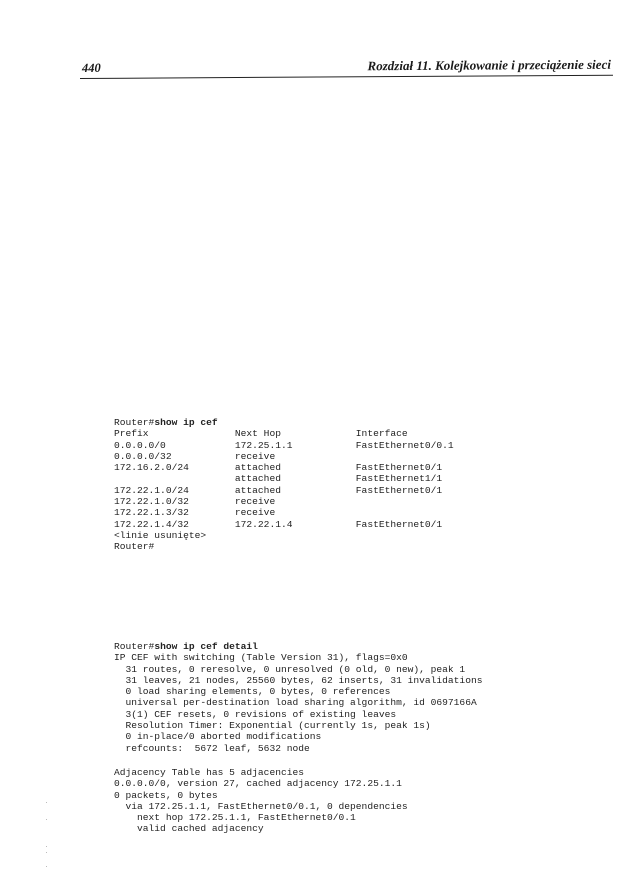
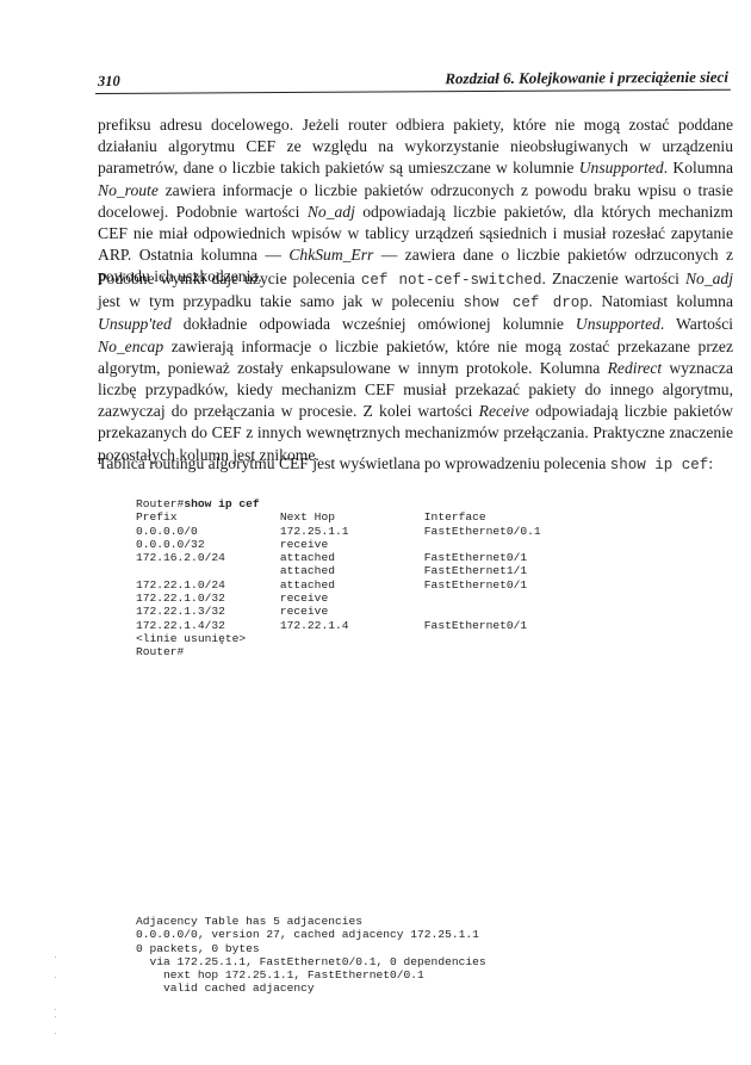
- 440
+ 310
- Rozdział 11. Kolejkowanie i przeciążenie sieci
+ Rozdział 6. Kolejkowanie i przeciążenie sieci
+ prefiksu adresu docelowego. Jeżeli router odbiera pakiety, które nie mogą zostać poddane działaniu algorytmu CEF ze względu na wykorzystanie nieobsługiwanych w urządzeniu parametrów, dane o liczbie takich pakietów są umieszczane w kolumnie Unsupported. Kolumna No_route zawiera informacje o liczbie pakietów odrzuconych z powodu braku wpisu o trasie docelowej. Podobnie wartości No_adj odpowiadają liczbie pakietów, dla których mechanizm CEF nie miał odpowiednich wpisów w tablicy urządzeń sąsiednich i musiał rozesłać zapytanie ARP. Ostatnia kolumna — ChkSum_Err — zawiera dane o liczbie pakietów odrzuconych z powodu ich uszkodzenia.
+ Podobne wyniki daje użycie polecenia cef not-cef-switched. Znaczenie wartości No_adj jest w tym przypadku takie samo jak w poleceniu show cef drop. Natomiast kolumna Unsupp'ted dokładnie odpowiada wcześniej omówionej kolumnie Unsupported. Wartości No_encap zawierają informacje o liczbie pakietów, które nie mogą zostać przekazane przez algorytm, ponieważ zostały enkapsulowane w innym protokole. Kolumna Redirect wyznacza liczbę przypadków, kiedy mechanizm CEF musiał przekazać pakiety do innego algorytmu, zazwyczaj do przełączania w procesie. Z kolei wartości Receive odpowiadają liczbie pakietów przekazanych do CEF z innych wewnętrznych mechanizmów przełączania. Praktyczne znaczenie pozostałych kolumn jest znikome.
+ Tablica routingu algorytmu CEF jest wyświetlana po wprowadzeniu polecenia show ip cef:
  Router#show ip cef Prefix Next Hop Interface
  0.0.0.0/0 172.25.1.1 FastEthernet0/0.1
  0.0.0.0/32 receive
  172.16.2.0/24 attached FastEthernet0/1
  attached FastEthernet1/1
  172.22.1.0/24 attached FastEthernet0/1
  172.22.1.0/32 receive
  172.22.1.3/32 receive
  172.22.1.4/32 172.22.1.4 FastEthernet0/1
  <linie usunięte>
  Router#
- Router#show ip cef detail IP CEF with switching (Table Version 31), flags=0x0
- 31 routes, 0 reresolve, 0 unresolved (0 old, 0 new), peak 1
- 31 leaves, 21 nodes, 25560 bytes, 62 inserts, 31 invalidations
- 0 load sharing elements, 0 bytes, 0 references
- universal per-destination load sharing algorithm, id 0697166A
- 3(1) CEF resets, 0 revisions of existing leaves
- Resolution Timer: Exponential (currently 1s, peak 1s)
- 0 in-place/0 aborted modifications
- refcounts: 5672 leaf, 5632 node
  Adjacency Table has 5 adjacencies
  0.0.0.0/0, version 27, cached adjacency 172.25.1.1
  0 packets, 0 bytes
  via 172.25.1.1, FastEthernet0/0.1, 0 dependencies
  next hop 172.25.1.1, FastEthernet0/0.1
  valid cached adjacency
